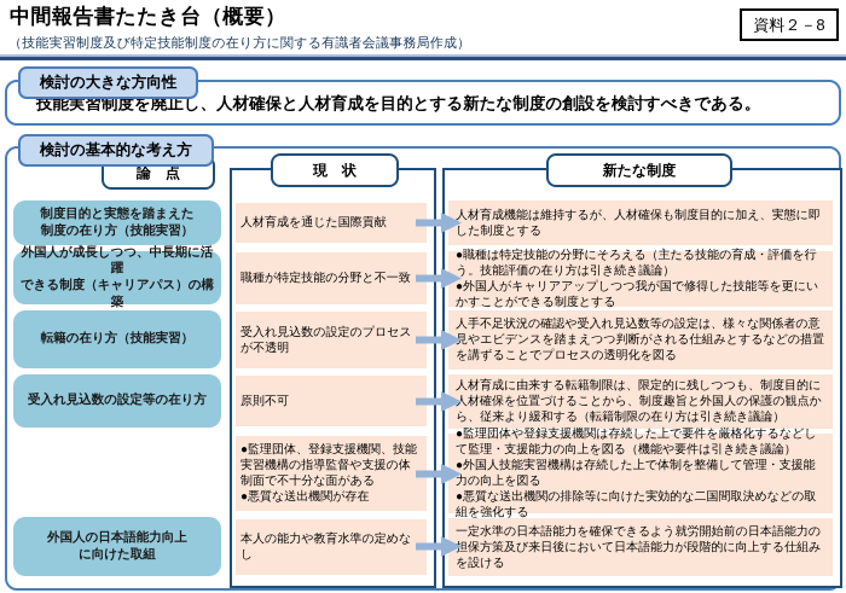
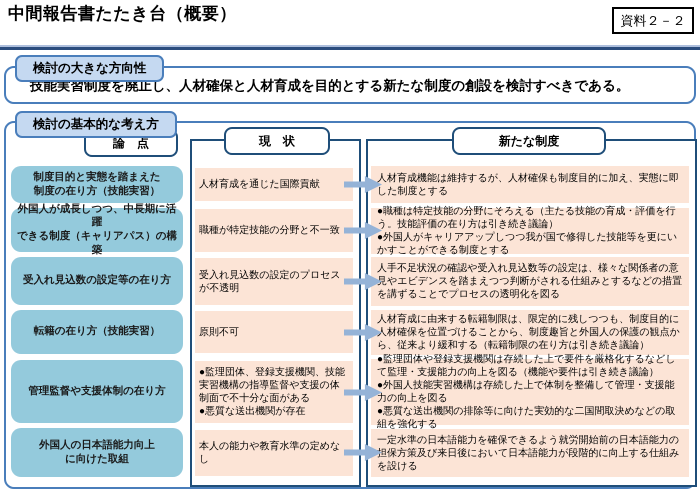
  中間報告書たたき台（概要）
- 資料２－8
+ 資料２－２
- （技能実習制度及び特定技能制度の在り方に関する有識者会議事務局作成）
  検討の大きな方向性
  技能実習制度を廃止し、人材確保と人材育成を目的とする新たな制度の創設を検討すべきである。
  検討の基本的な考え方
  論 点
  現 状
  新たな制度
  制度目的と実態を踏まえた
  制度の在り方（技能実習）
  人材育成を通じた国際貢献
  人材育成機能は維持するが、人材確保も制度目的に加え、実態に即した制度とする
  外国人が成長しつつ、中長期に活躍
  できる制度（キャリアパス）の構築
  職種が特定技能の分野と不一致
  ●職種は特定技能の分野にそろえる（主たる技能の育成・評価を行う。技能評価の在り方は引き続き議論）
  ●外国人がキャリアアップしつつ我が国で修得した技能等を更にいかすことができる制度とする
- 転籍の在り方（技能実習）
+ 受入れ見込数の設定等の在り方
  受入れ見込数の設定のプロセスが不透明
  人手不足状況の確認や受入れ見込数等の設定は、様々な関係者の意見やエビデンスを踏まえつつ判断がされる仕組みとするなどの措置を講ずることでプロセスの透明化を図る
- 受入れ見込数の設定等の在り方
+ 転籍の在り方（技能実習）
  原則不可
  人材育成に由来する転籍制限は、限定的に残しつつも、制度目的に人材確保を位置づけることから、制度趣旨と外国人の保護の観点から、従来より緩和する（転籍制限の在り方は引き続き議論）
+ 管理監督や支援体制の在り方
  ●監理団体、登録支援機関、技能実習機構の指導監督や支援の体制面で不十分な面がある
  ●悪質な送出機関が存在
  ●監理団体や登録支援機関は存続した上で要件を厳格化するなどして監理・支援能力の向上を図る（機能や要件は引き続き議論）
  ●外国人技能実習機構は存続した上で体制を整備して管理・支援能力の向上を図る
  ●悪質な送出機関の排除等に向けた実効的な二国間取決めなどの取組を強化する
  外国人の日本語能力向上
  に向けた取組
  本人の能力や教育水準の定めなし
  一定水準の日本語能力を確保できるよう就労開始前の日本語能力の担保方策及び来日後において日本語能力が段階的に向上する仕組みを設ける
